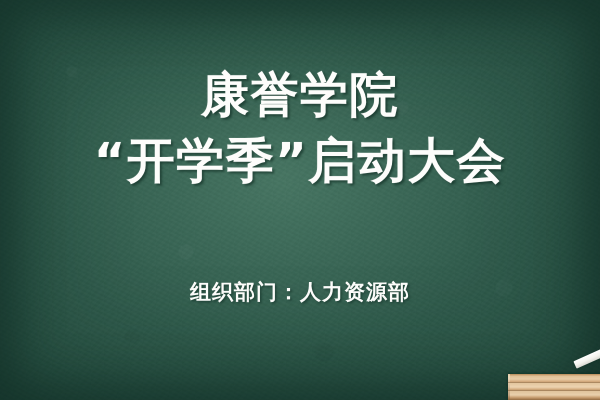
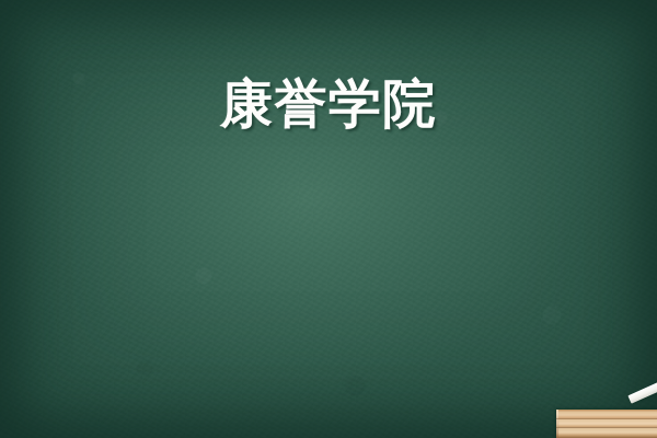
  康誉学院
- “开学季”启动大会
- 组织部门：人力资源部
